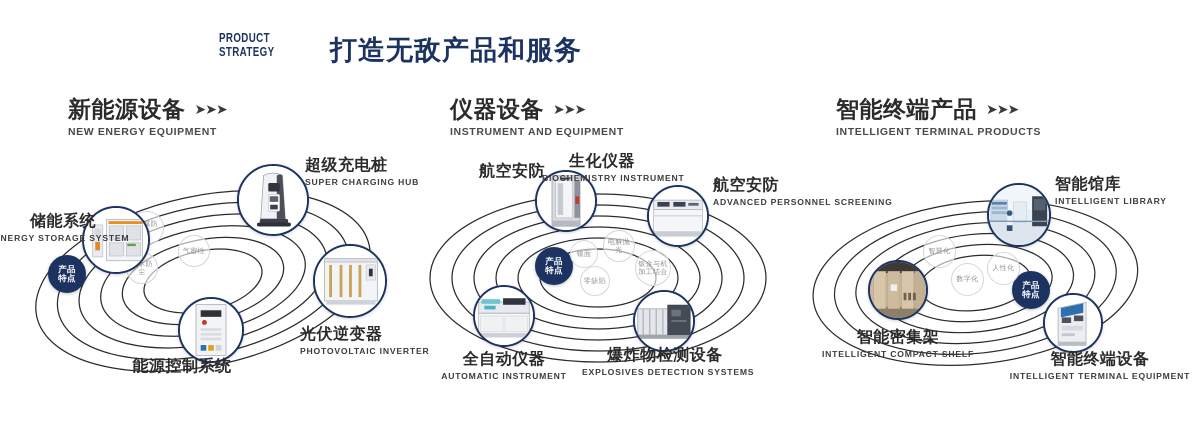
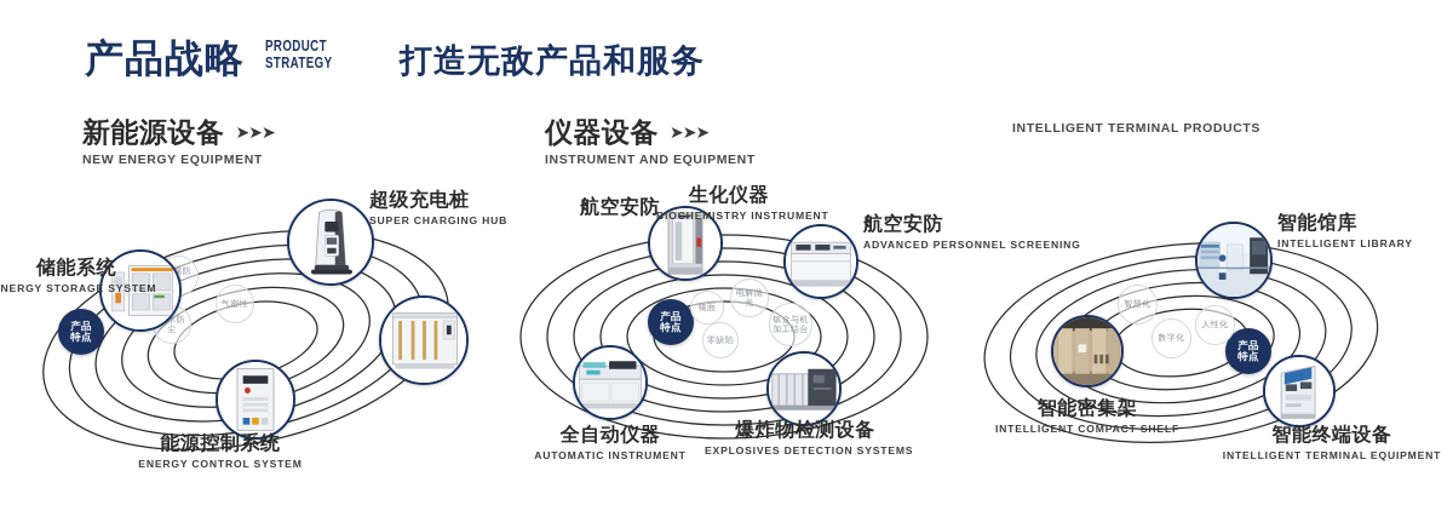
+ 产品战略
  PRODUCT
  STRATEGY
  打造无敌产品和服务
  新能源设备 ➤➤➤
  NEW ENERGY EQUIPMENT
  仪器设备 ➤➤➤
  INSTRUMENT AND EQUIPMENT
- 智能终端产品 ➤➤➤
  INTELLIGENT TERMINAL PRODUCTS
  产品
  特点
  气密性
  储能系统
  NERGY STORAGE SYSTEM
  超级充电桩
  SUPER CHARGING HUB
- 光伏逆变器
- PHOTOVOLTAIC INVERTER
  能源控制系统
+ ENERGY CONTROL SYSTEM
  产品
  特点
  镜面
  电解抛光
  钣金与机加工结合
  零缺陷
  生化仪器
  BIOCHEMISTRY INSTRUMENT
  航空安防
  航空安防
  ADVANCED PERSONNEL SCR
  爆炸物检测设备
  EXPLOSIVES DETECTION SYSTEMS
  全自动仪器
  AUTOMATIC INSTRUMENT
  产品
  特点
  智慧化
  人性化
  数字化
  智能馆库
  INTELLIGENT LIBRARY
  智能密集架
  INTELLIGENT COMPACT SHELF
  智能终端设备
  INTELLIGENT TERMINAL EQUIPMENT
